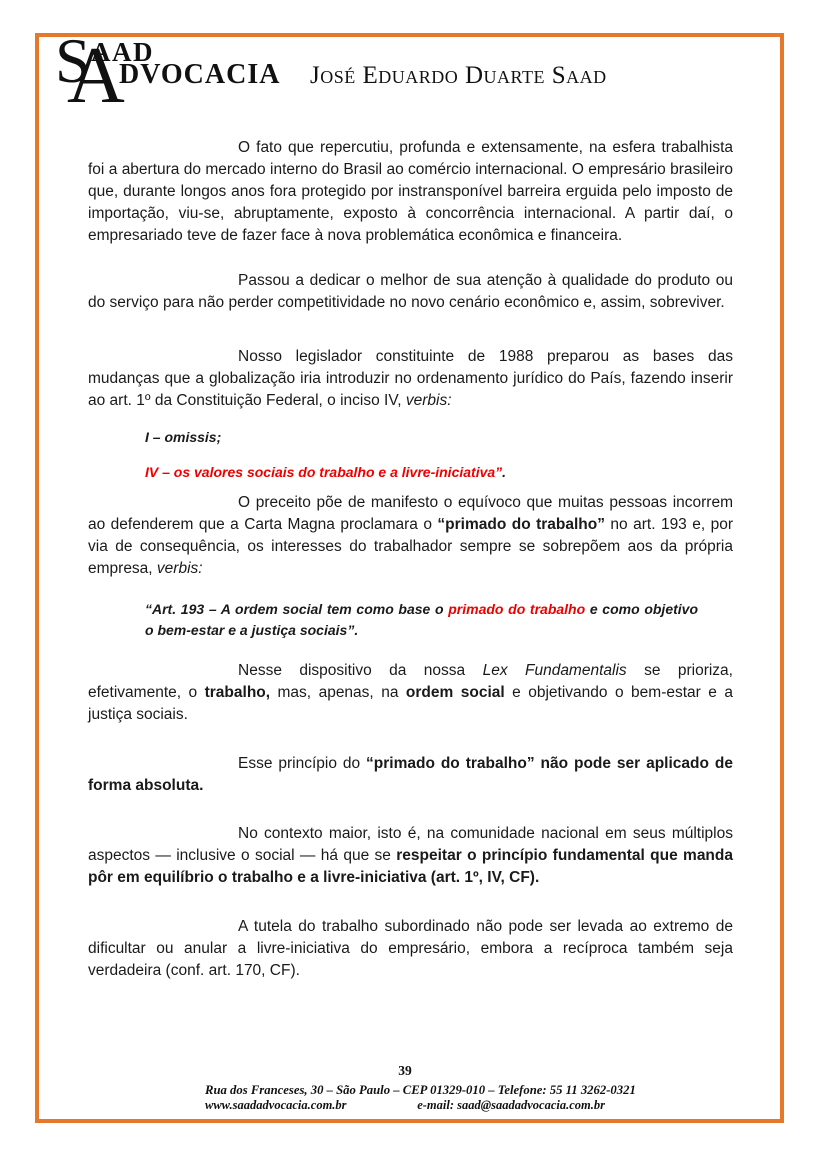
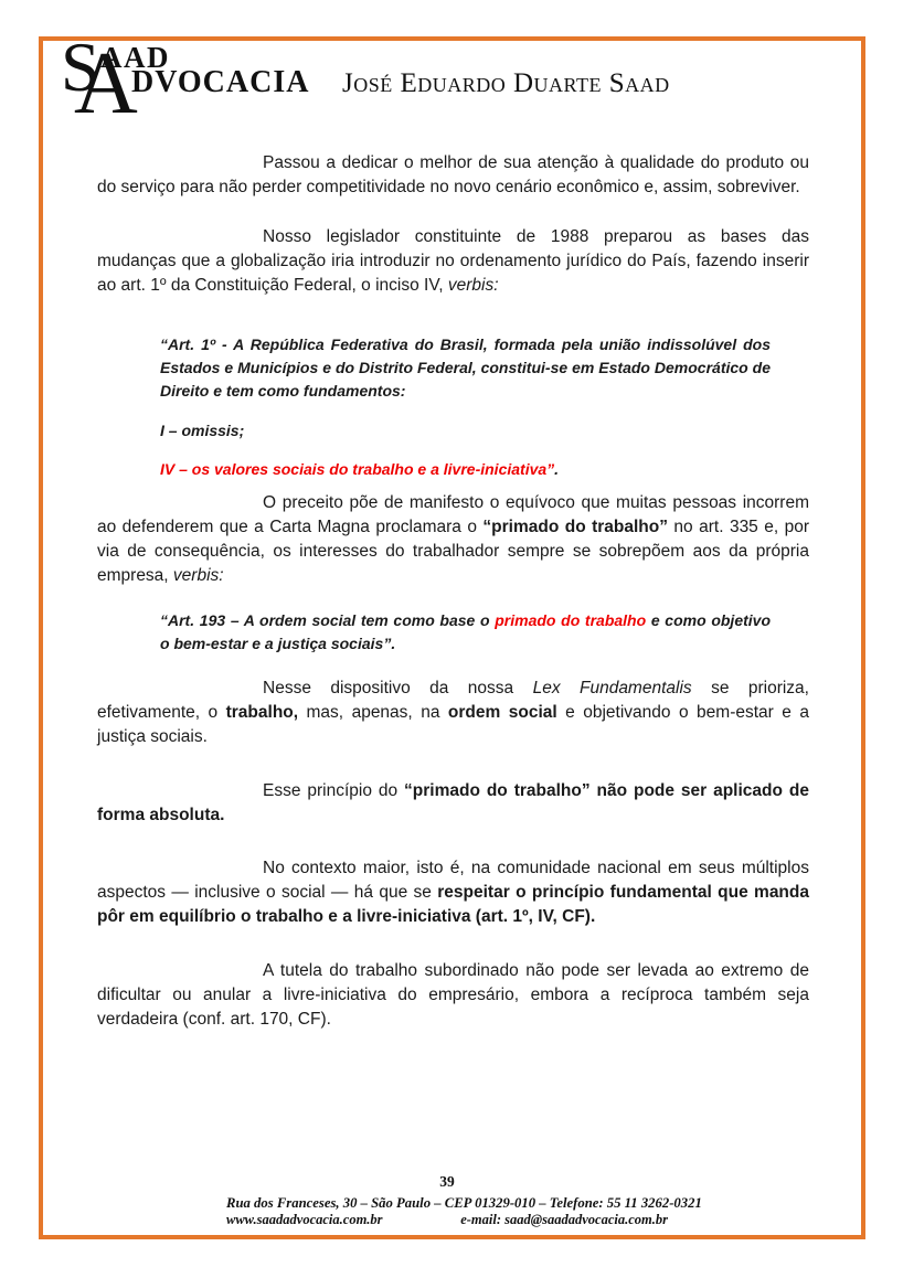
  S
  AAD
  A
  DVOCACIA
  José Eduardo Duarte Saad
- O fato que repercutiu, profunda e extensamente, na esfera trabalhista foi a abertura do mercado interno do Brasil ao comércio internacional. O empresário brasileiro que, durante longos anos fora protegido por instransponível barreira erguida pelo imposto de importação, viu-se, abruptamente, exposto à concorrência internacional. A partir daí, o empresariado teve de fazer face à nova problemática econômica e financeira.
  Passou a dedicar o melhor de sua atenção à qualidade do produto ou do serviço para não perder competitividade no novo cenário econômico e, assim, sobreviver.
  Nosso legislador constituinte de 1988 preparou as bases das mudanças que a globalização iria introduzir no ordenamento jurídico do País, fazendo inserir ao art. 1º da Constituição Federal, o inciso IV, verbis:
+ “Art. 1º - A República Federativa do Brasil, formada pela união indissolúvel dos Estados e Municípios e do Distrito Federal, constitui-se em Estado Democrático de Direito e tem como fundamentos:
  I – omissis;
  IV – os valores sociais do trabalho e a livre-iniciativa”.
- O preceito põe de manifesto o equívoco que muitas pessoas incorrem ao defenderem que a Carta Magna proclamara o “primado do trabalho” no art. 193 e, por via de consequência, os interesses do trabalhador sempre se sobrepõem aos da própria empresa, verbis:
+ O preceito põe de manifesto o equívoco que muitas pessoas incorrem ao defenderem que a Carta Magna proclamara o “primado do trabalho” no art. 335 e, por via de consequência, os interesses do trabalhador sempre se sobrepõem aos da própria empresa, verbis:
  “Art. 193 – A ordem social tem como base o primado do trabalho e como objetivo o bem-estar e a justiça sociais”.
  Nesse dispositivo da nossa Lex Fundamentalis se prioriza, efetivamente, o trabalho, mas, apenas, na ordem social e objetivando o bem-estar e a justiça sociais.
  Esse princípio do “primado do trabalho” não pode ser aplicado de forma absoluta.
  No contexto maior, isto é, na comunidade nacional em seus múltiplos aspectos — inclusive o social — há que se respeitar o princípio fundamental que manda pôr em equilíbrio o trabalho e a livre-iniciativa (art. 1º, IV, CF).
  A tutela do trabalho subordinado não pode ser levada ao extremo de dificultar ou anular a livre-iniciativa do empresário, embora a recíproca também seja verdadeira (conf. art. 170, CF).
  39
  Rua dos Franceses, 30 – São Paulo – CEP 01329-010 – Telefone: 55 11 3262-0321
  www.saadadvocacia.com.br
  e-mail: saad@saadadvocacia.com.br
